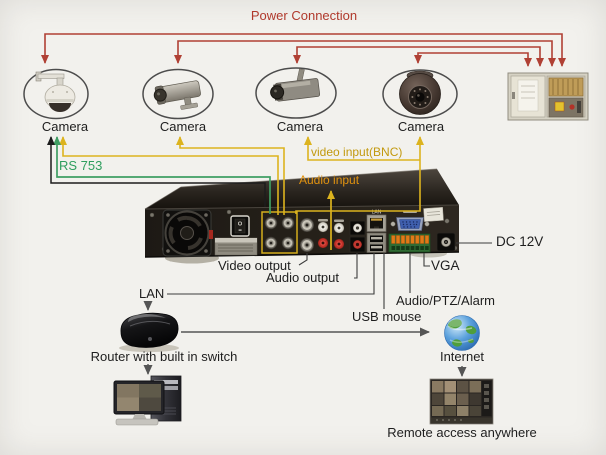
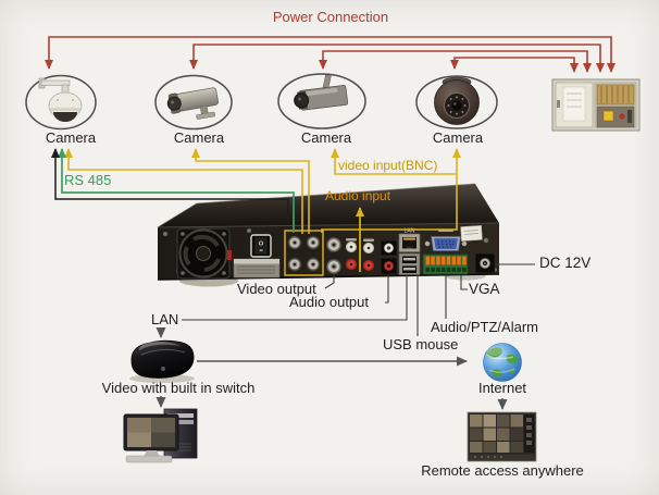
  Power Connection
  Camera
  Camera
  Camera
  Camera
- RS 753
+ RS 485
  video input(BNC)
  Audio input
  Video output
  Audio output
  LAN
  USB mouse
  Audio/PTZ/Alarm
  VGA
  DC 12V
- Router with built in switch
+ Video with built in switch
  Internet
  Remote access anywhere
